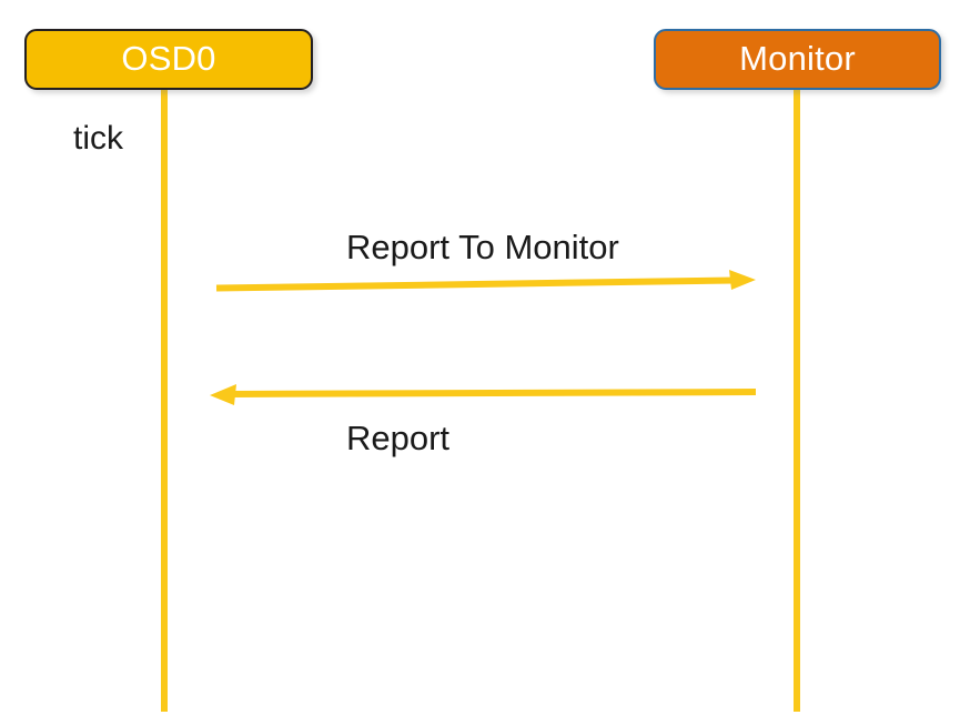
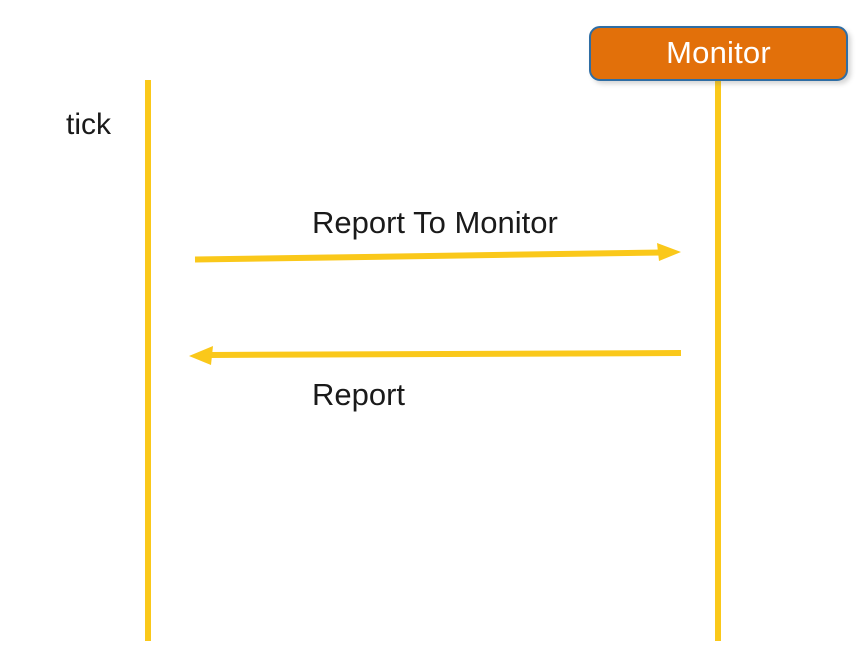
- OSD0
  Monitor
  tick
  Report To Monitor
  Report
